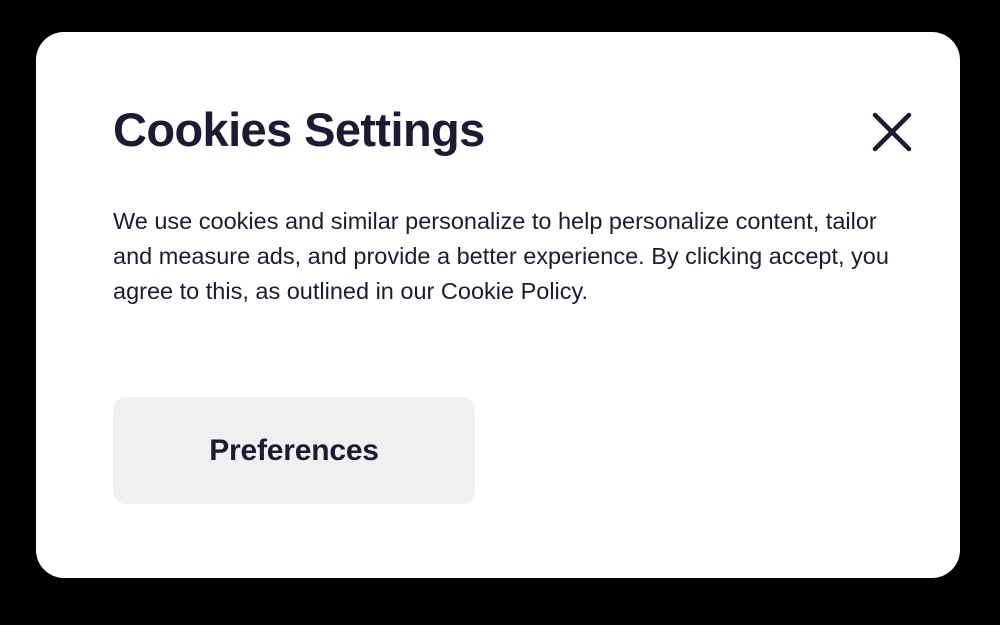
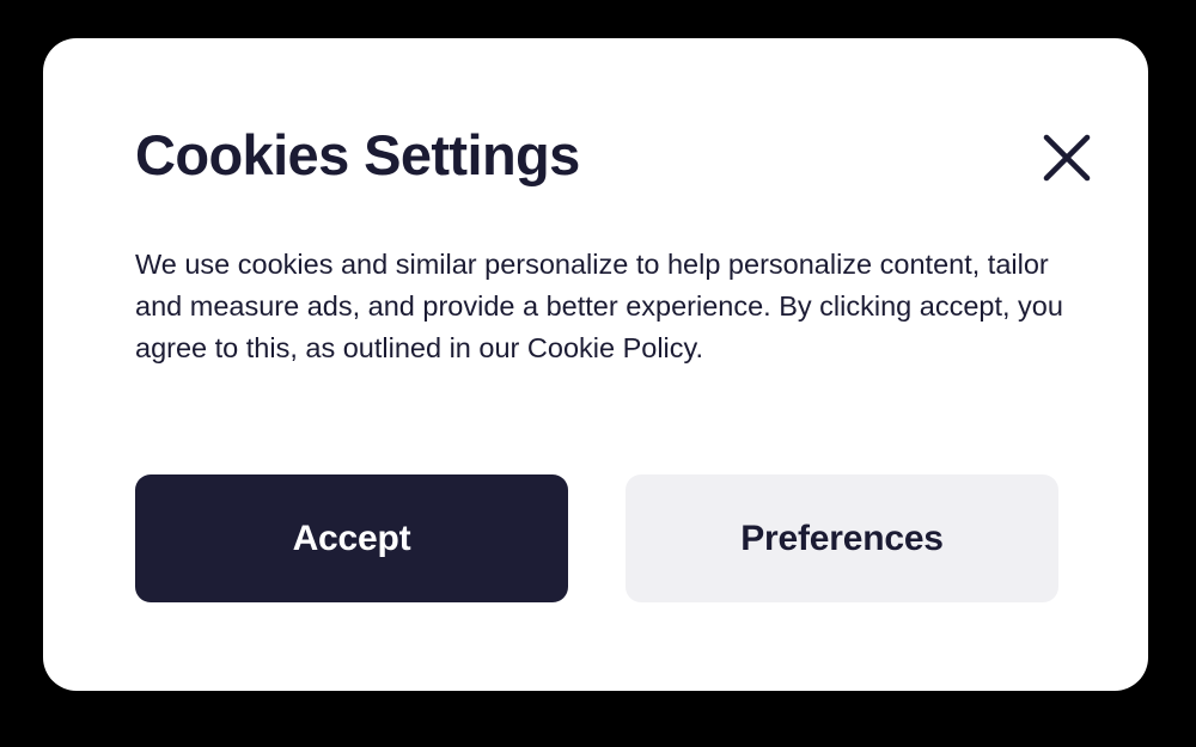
  Cookies Settings
  We use cookies and similar personalize to help personalize content, tailor and measure ads, and provide a better experience. By clicking accept, you agree to this, as outlined in our Cookie Policy.
+ Accept
  Preferences
